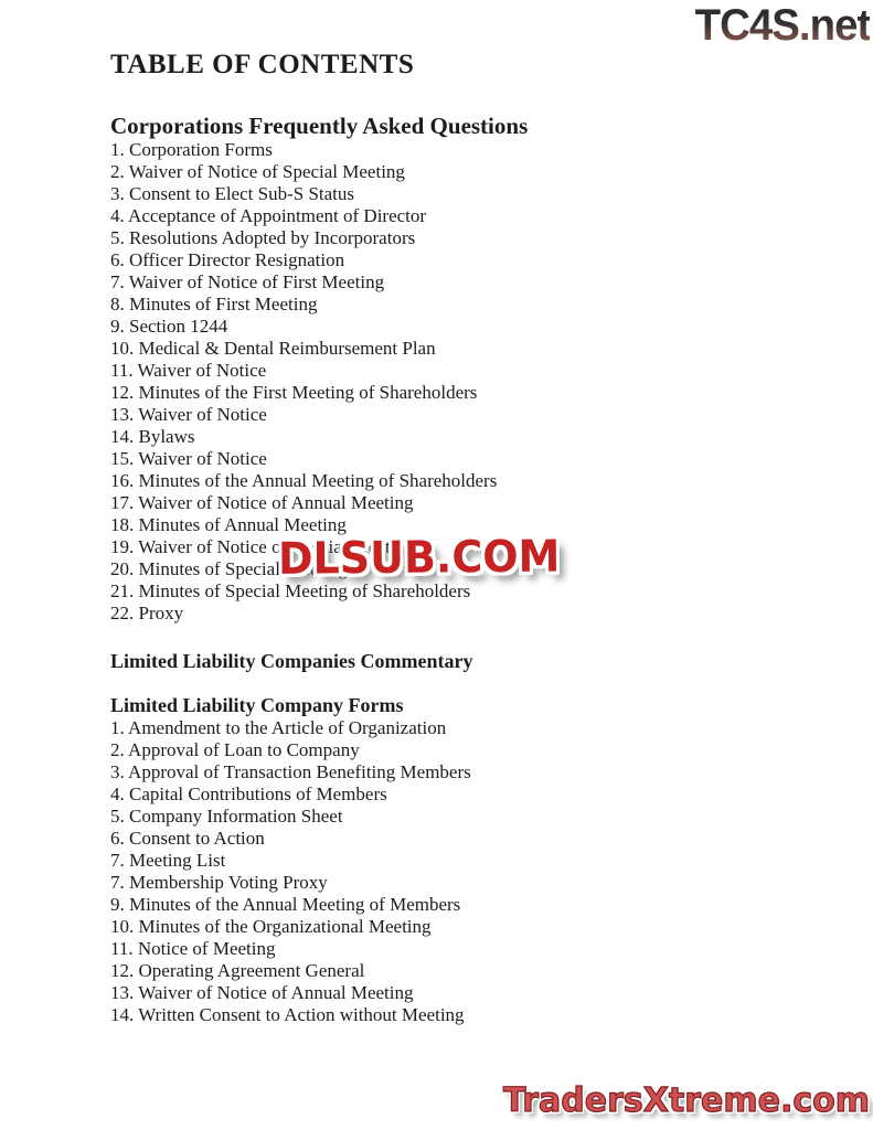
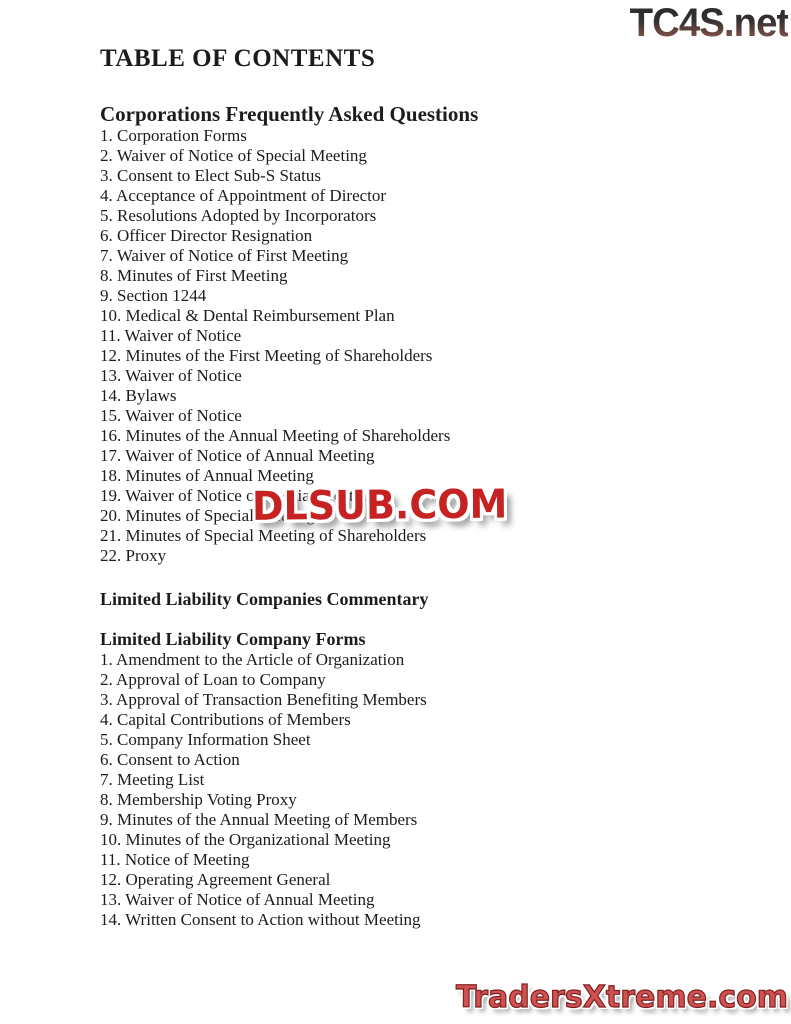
  TABLE OF CONTENTS
  Corporations Frequently Asked Questions
  1. Corporation Forms
  2. Waiver of Notice of Special Meeting
  3. Consent to Elect Sub-S Status
  4. Acceptance of Appointment of Director
  5. Resolutions Adopted by Incorporators
  6. Officer Director Resignation
  7. Waiver of Notice of First Meeting
  8. Minutes of First Meeting
  9. Section 1244
  10. Medical & Dental Reimbursement Plan
  11. Waiver of Notice
  12. Minutes of the First Meeting of Shareholders
  13. Waiver of Notice
  14. Bylaws
  15. Waiver of Notice
  16. Minutes of the Annual Meeting of Shareholders
  17. Waiver of Notice of Annual Meeting
  18. Minutes of Annual Meeting
  19. Waiver of Notice of Special Meeting
  20. Minutes of Special Meeting
  21. Minutes of Special Meeting of Shareholders
  22. Proxy
  Limited Liability Companies Commentary
  Limited Liability Company Forms
  1. Amendment to the Article of Organization
  2. Approval of Loan to Company
  3. Approval of Transaction Benefiting Members
  4. Capital Contributions of Members
  5. Company Information Sheet
  6. Consent to Action
  7. Meeting List
- 7. Membership Voting Proxy
+ 8. Membership Voting Proxy
  9. Minutes of the Annual Meeting of Members
  10. Minutes of the Organizational Meeting
  11. Notice of Meeting
  12. Operating Agreement General
  13. Waiver of Notice of Annual Meeting
  14. Written Consent to Action without Meeting
  TC4S.net
  DLSUB.COM
  TradersXtreme.com
